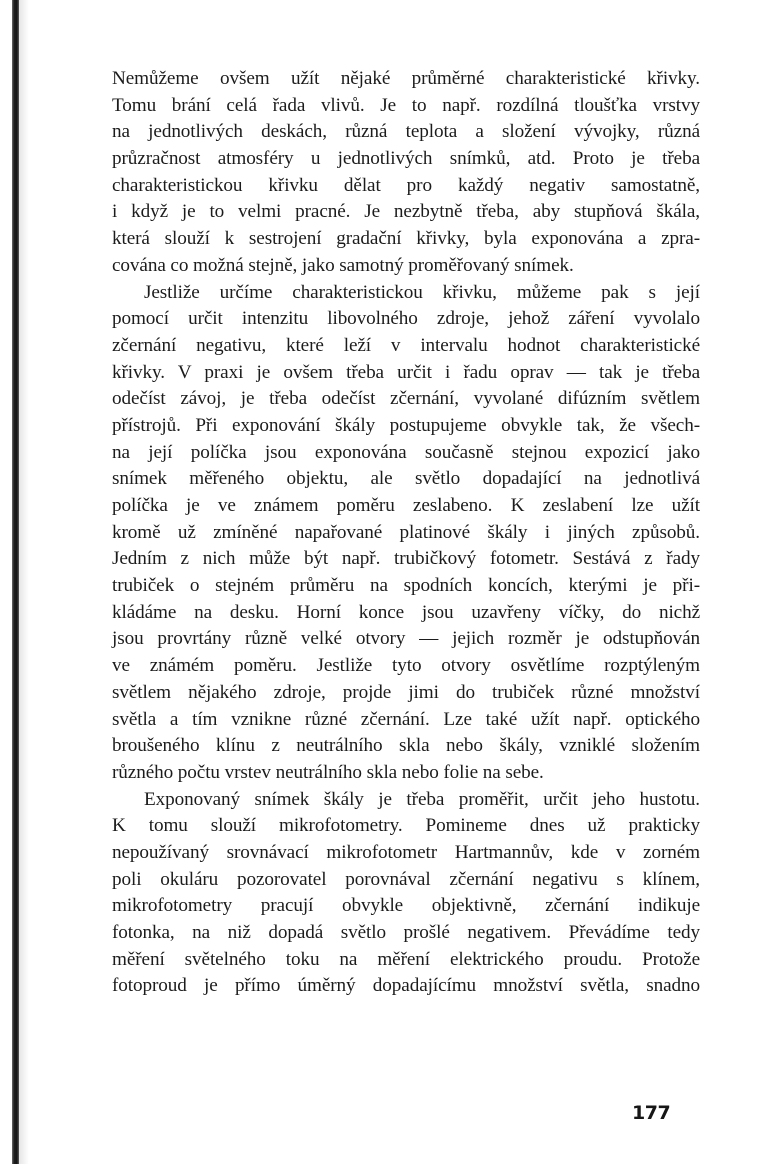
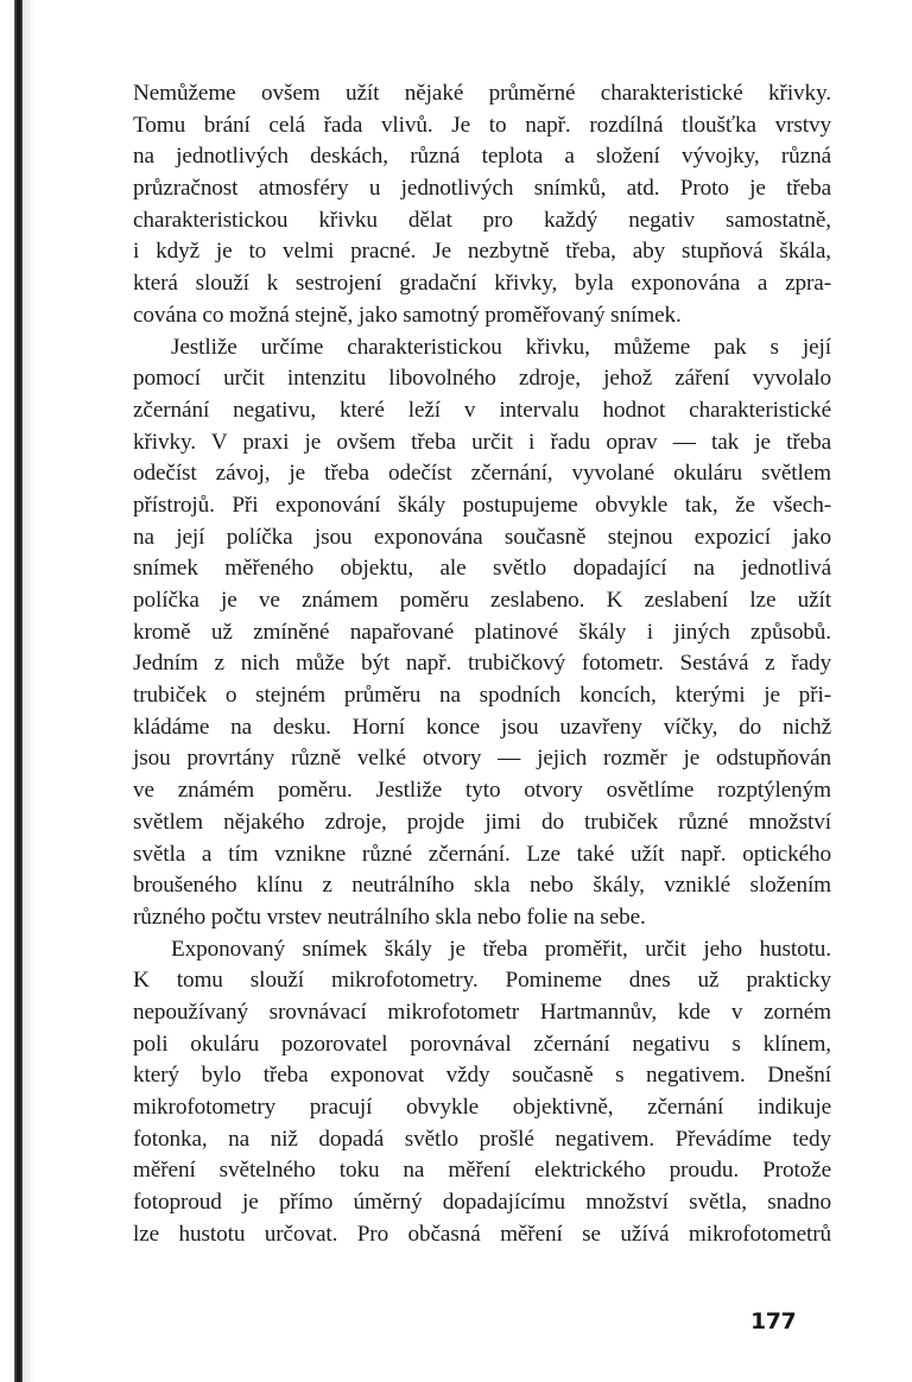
  Nemůžeme ovšem užít nějaké průměrné charakteristické křivky.
  Tomu brání celá řada vlivů. Je to např. rozdílná tloušťka vrstvy
  na jednotlivých deskách, různá teplota a složení vývojky, různá
  průzračnost atmosféry u jednotlivých snímků, atd. Proto je třeba
  charakteristickou křivku dělat pro každý negativ samostatně,
  i když je to velmi pracné. Je nezbytně třeba, aby stupňová škála,
  která slouží k sestrojení gradační křivky, byla exponována a zpra-
  cována co možná stejně, jako samotný proměřovaný snímek.
  Jestliže určíme charakteristickou křivku, můžeme pak s její
  pomocí určit intenzitu libovolného zdroje, jehož záření vyvolalo
  zčernání negativu, které leží v intervalu hodnot charakteristické
  křivky. V praxi je ovšem třeba určit i řadu oprav — tak je třeba
- odečíst závoj, je třeba odečíst zčernání, vyvolané difúzním světlem
+ odečíst závoj, je třeba odečíst zčernání, vyvolané okuláru světlem
  přístrojů. Při exponování škály postupujeme obvykle tak, že všech-
  na její políčka jsou exponována současně stejnou expozicí jako
  snímek měřeného objektu, ale světlo dopadající na jednotlivá
  políčka je ve známem poměru zeslabeno. K zeslabení lze užít
  kromě už zmíněné napařované platinové škály i jiných způsobů.
  Jedním z nich může být např. trubičkový fotometr. Sestává z řady
  trubiček o stejném průměru na spodních koncích, kterými je při-
  kládáme na desku. Horní konce jsou uzavřeny víčky, do nichž
  jsou provrtány různě velké otvory — jejich rozměr je odstupňován
  ve známém poměru. Jestliže tyto otvory osvětlíme rozptýleným
  světlem nějakého zdroje, projde jimi do trubiček různé množství
  světla a tím vznikne různé zčernání. Lze také užít např. optického
  broušeného klínu z neutrálního skla nebo škály, vzniklé složením
  různého počtu vrstev neutrálního skla nebo folie na sebe.
  Exponovaný snímek škály je třeba proměřit, určit jeho hustotu.
  K tomu slouží mikrofotometry. Pomineme dnes už prakticky
  nepoužívaný srovnávací mikrofotometr Hartmannův, kde v zorném
  poli okuláru pozorovatel porovnával zčernání negativu s klínem,
+ který bylo třeba exponovat vždy současně s negativem. Dnešní
  mikrofotometry pracují obvykle objektivně, zčernání indikuje
  fotonka, na niž dopadá světlo prošlé negativem. Převádíme tedy
  měření světelného toku na měření elektrického proudu. Protože
  fotoproud je přímo úměrný dopadajícímu množství světla, snadno
+ lze hustotu určovat. Pro občasná měření se užívá mikrofotometrů
  177
